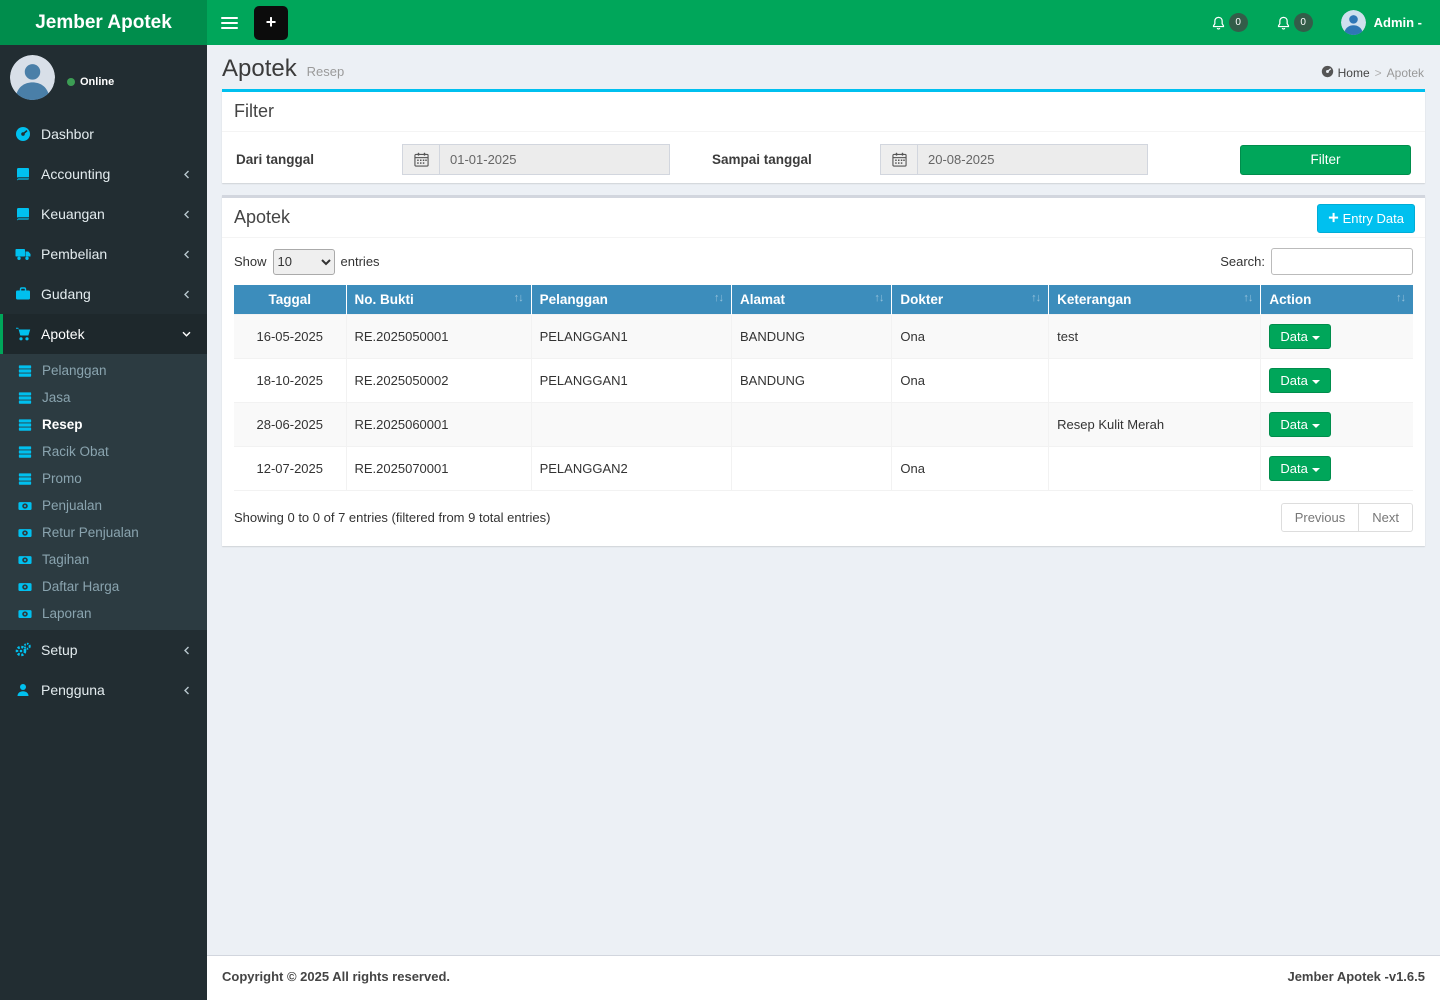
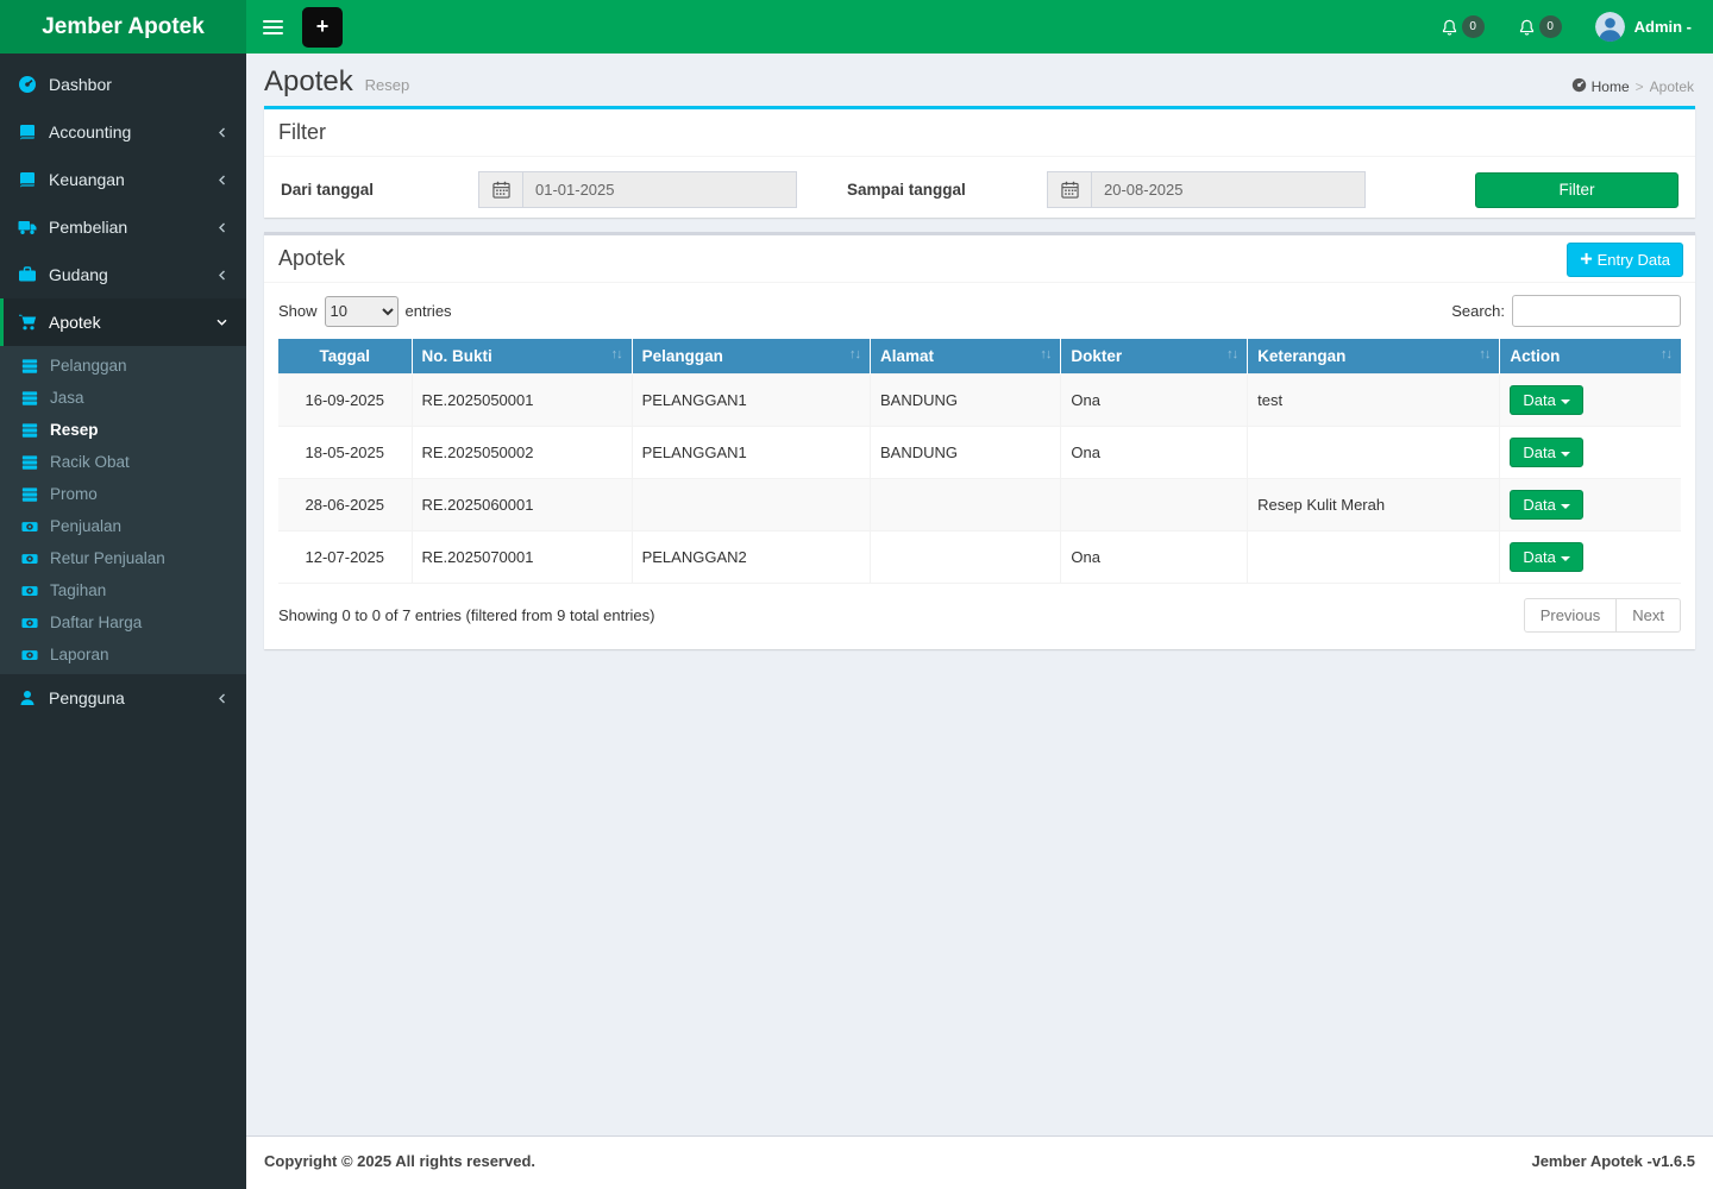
  Jember Apotek
  +
  0
  0
  Admin -
- Online
  Dashbor
  Accounting
  Keuangan
  Pembelian
  Gudang
  Apotek
  Pelanggan
  Jasa
  Resep
  Racik Obat
  Promo
  Penjualan
  Retur Penjualan
  Tagihan
  Daftar Harga
  Laporan
- Setup
  Pengguna
  Apotek Resep
  Home
  >
  Apotek
  Filter
  Dari tanggal
  01-01-2025
  Sampai tanggal
  20-08-2025
  Filter
  Apotek
  Entry Data
  Show
  10
  entries
  Search:
  Taggal	↑↓No. Bukti	↑↓Pelanggan	↑↓Alamat	↑↓Dokter	↑↓Keterangan	↑↓Action
- 16-05-2025	RE.2025050001	PELANGGAN1	BANDUNG	Ona	test	Data
+ 16-09-2025	RE.2025050001	PELANGGAN1	BANDUNG	Ona	test	Data
- 18-10-2025	RE.2025050002	PELANGGAN1	BANDUNG	Ona		Data
+ 18-05-2025	RE.2025050002	PELANGGAN1	BANDUNG	Ona		Data
  28-06-2025	RE.2025060001				Resep Kulit Merah	Data
  12-07-2025	RE.2025070001	PELANGGAN2		Ona		Data
  Showing 0 to 0 of 7 entries (filtered from 9 total entries)
  Previous
  Next
  Copyright © 2025 All rights reserved.
  Jember Apotek -v1.6.5
